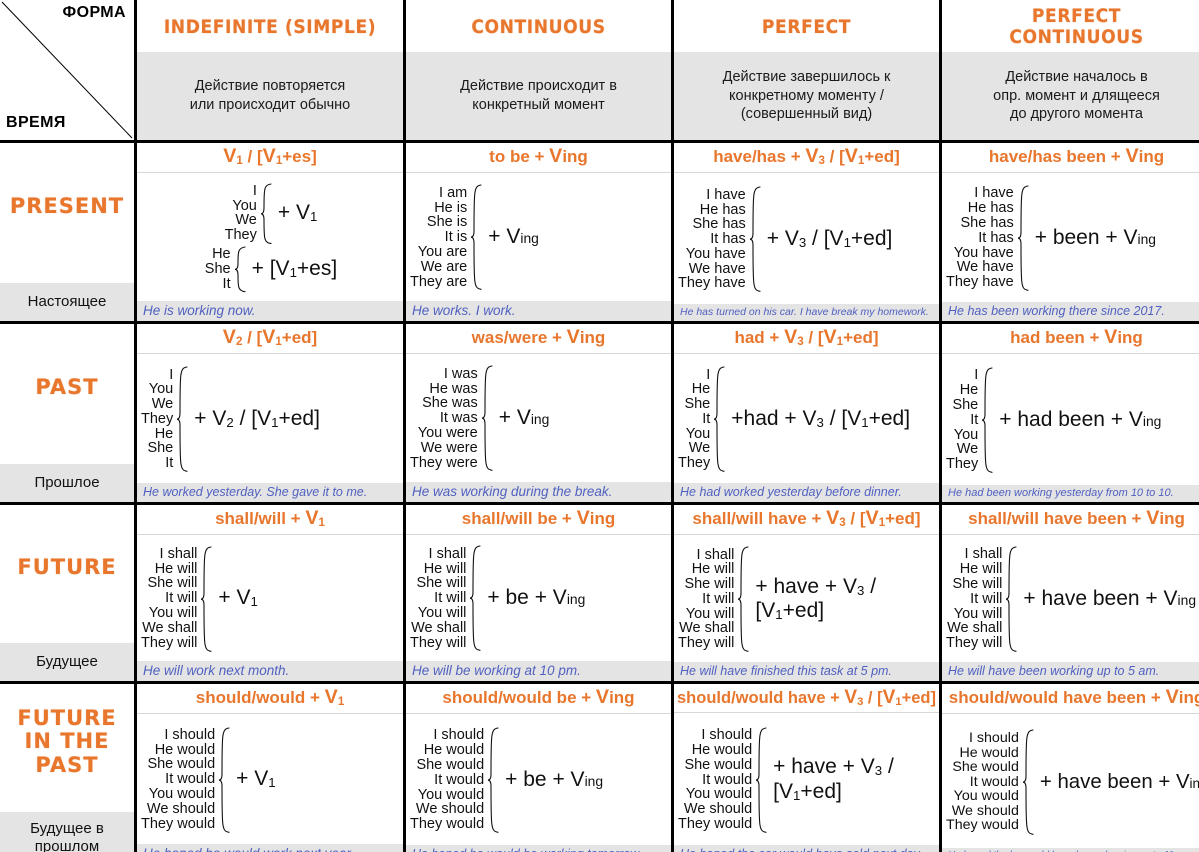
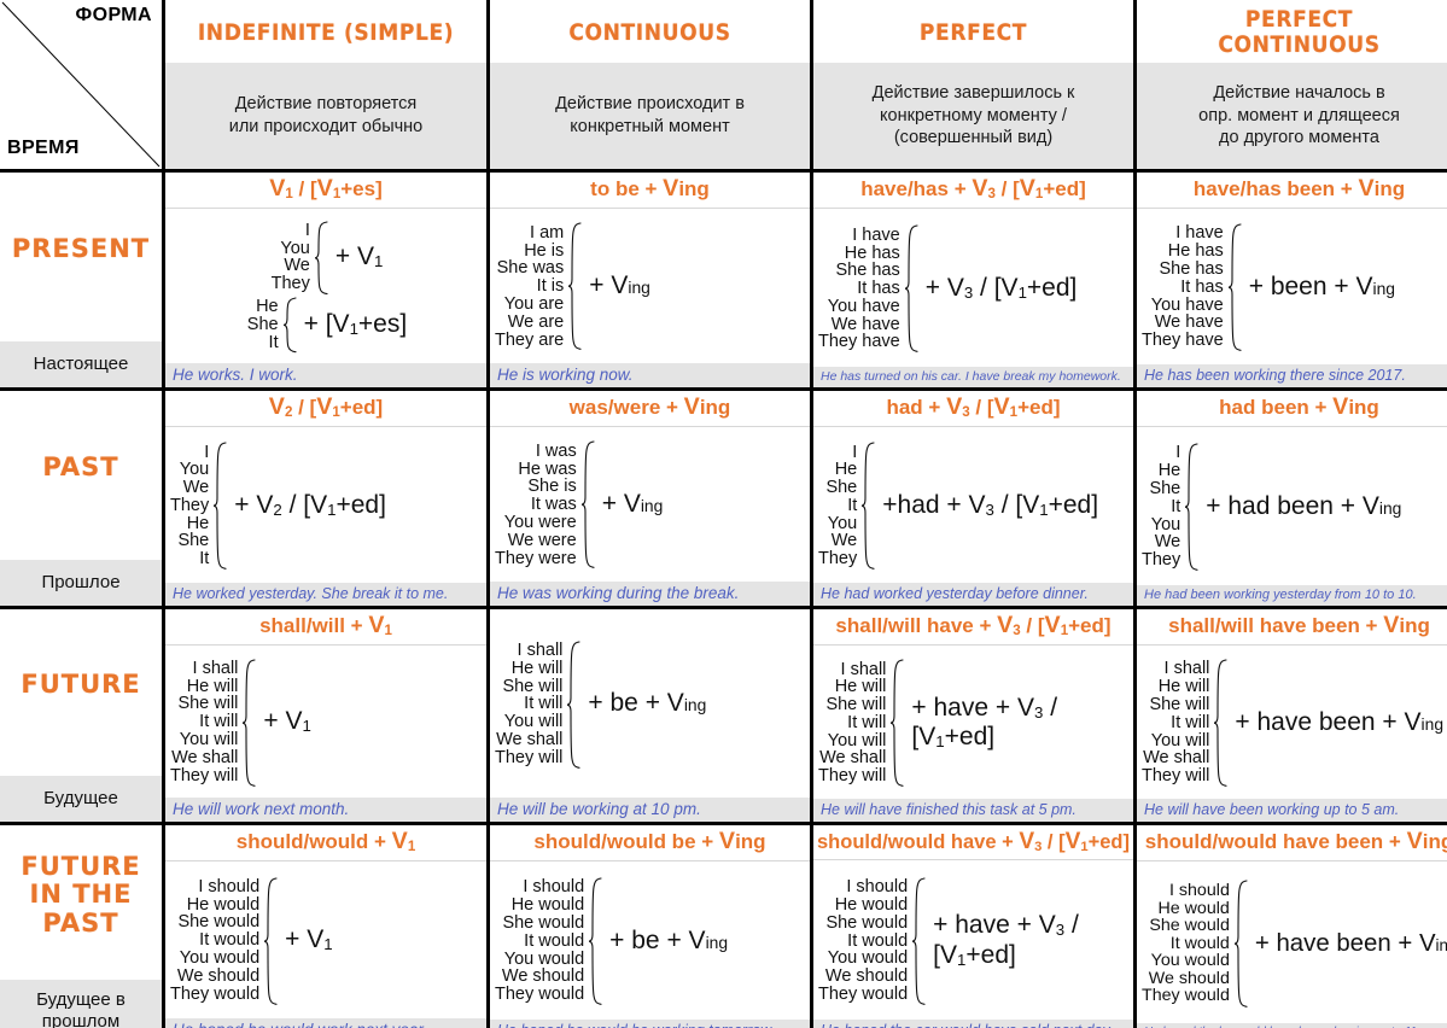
  ФОРМА
  ВРЕМЯ
  INDEFINITE (SIMPLE)
  Действие повторяется
  или происходит обычно
  CONTINUOUS
  Действие происходит в
  конкретный момент
  PERFECT
  Действие завершилось к
  конкретному моменту /
  (совершенный вид)
  PERFECT
  CONTINUOUS
  Действие началось в
  опр. момент и длящееся
  до другого момента
  PRESENT
  Настоящее
  V1 / [V1+es]
  I
  You
  We
  They
  + V1
  He
  She
  It
  + [V1+es]
- He is working now.
+ He works. I work.
  to be + Ving
  I am
  He is
- She is
+ She was
  It is
  You are
  We are
  They are
  + Ving
- He works. I work.
+ He is working now.
  have/has + V3 / [V1+ed]
  I have
  He has
  She has
  It has
  You have
  We have
  They have
  + V3 / [V1+ed]
  He has turned on his car. I have break my homework.
  have/has been + Ving
  I have
  He has
  She has
  It has
  You have
  We have
  They have
  + been + Ving
  He has been working there since 2017.
  PAST
  Прошлое
  V2 / [V1+ed]
  I
  You
  We
  They
  He
  She
  It
  + V2 / [V1+ed]
- He worked yesterday. She gave it to me.
+ He worked yesterday. She break it to me.
  was/were + Ving
  I was
  He was
- She was
+ She is
  It was
  You were
  We were
  They were
  + Ving
  He was working during the break.
  had + V3 / [V1+ed]
  I
  He
  She
  It
  You
  We
  They
  +had + V3 / [V1+ed]
  He had worked yesterday before dinner.
  had been + Ving
  I
  He
  She
  It
  You
  We
  They
  + had been + Ving
  He had been working yesterday from 10 to 10.
  FUTURE
  Будущее
  shall/will + V1
  I shall
  He will
  She will
  It will
  You will
  We shall
  They will
  + V1
  He will work next month.
- shall/will be + Ving
  I shall
  He will
  She will
  It will
  You will
  We shall
  They will
  + be + Ving
  He will be working at 10 pm.
  shall/will have + V3 / [V1+ed]
  I shall
  He will
  She will
  It will
  You will
  We shall
  They will
  + have + V3 /
  [V1+ed]
  He will have finished this task at 5 pm.
  shall/will have been + Ving
  I shall
  He will
  She will
  It will
  You will
  We shall
  They will
  + have been + Ving
  He will have been working up to 5 am.
  FUTURE
  IN THE
  PAST
  Будущее в
  прошлом
  should/would + V1
  I should
  He would
  She would
  It would
  You would
  We should
  They would
  + V1
  should/would be + Ving
  I should
  He would
  She would
  It would
  You would
  We should
  They would
  + be + Ving
  should/would have + V3 / [V1+ed]
  I should
  He would
  She would
  It would
  You would
  We should
  They would
  + have + V3 /
  [V1+ed]
  should/would have been + Vin
  I should
  He would
  She would
  It would
  You would
  We should
  They would
  + have been + Vin
